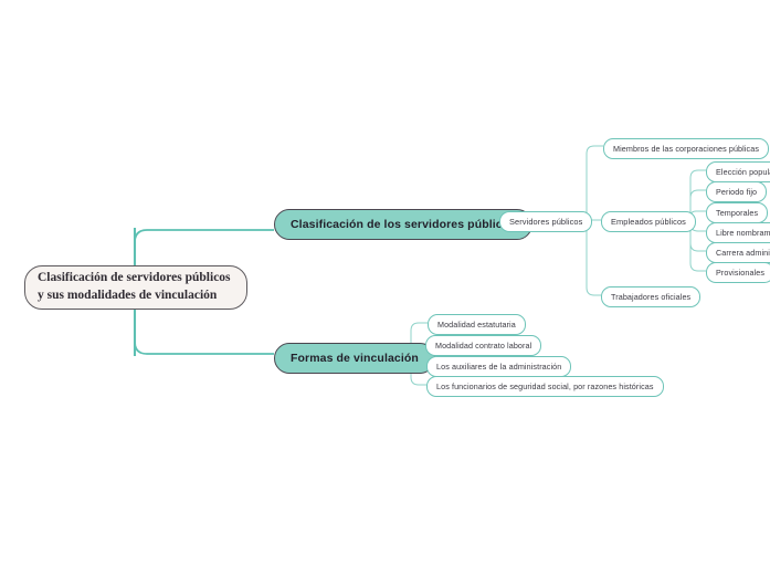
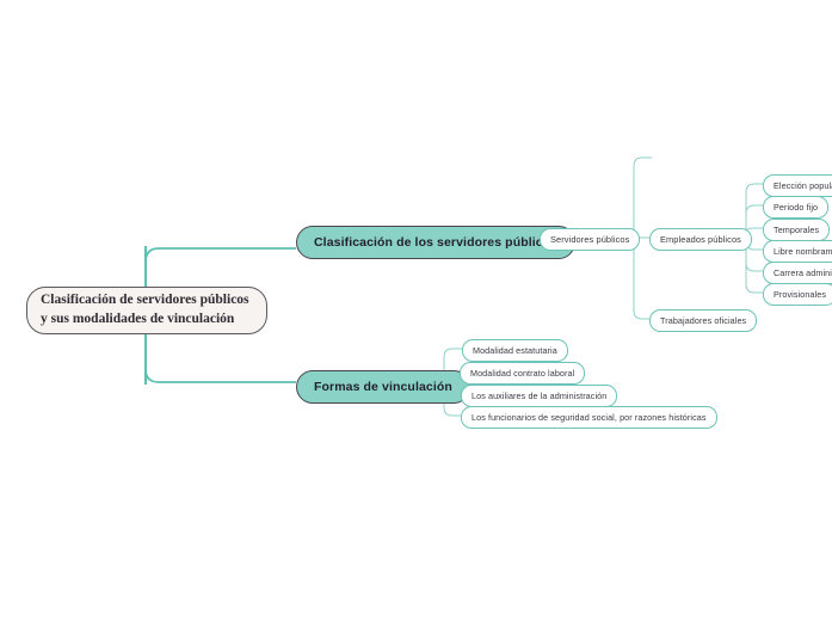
  Clasificación de servidores públicos y sus modalidades de vinculación
  Clasificación de los servidores públi
  Formas de vinculación
  Servidores públicos
- Miembros de las corporaciones públicas
  Empleados públicos
  Trabajadores oficiales
  Elección popul
  Periodo fijo
  Temporales
  Libre nombram
  Provisionales
  Modalidad estatutaria
  Modalidad contrato laboral
  Los auxiliares de la administración
  Los funcionarios de seguridad social, por razones históricas
